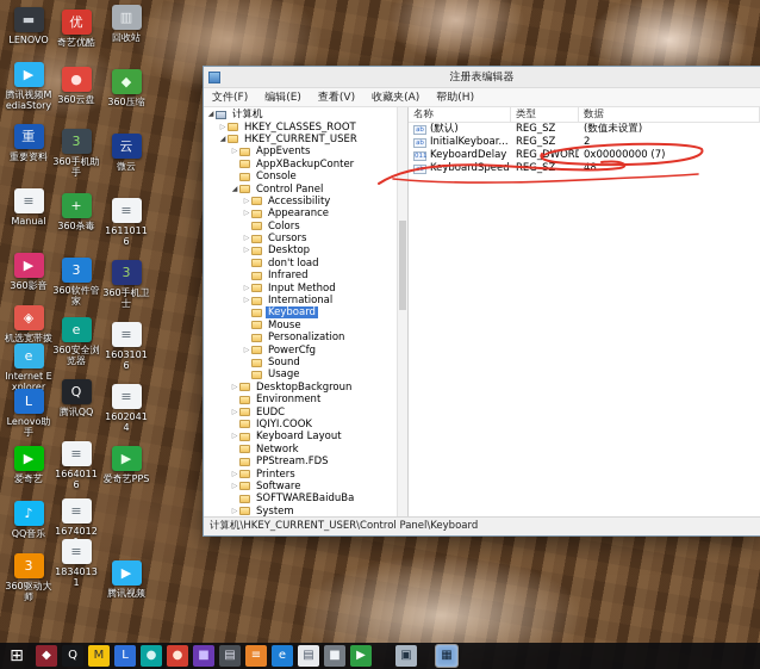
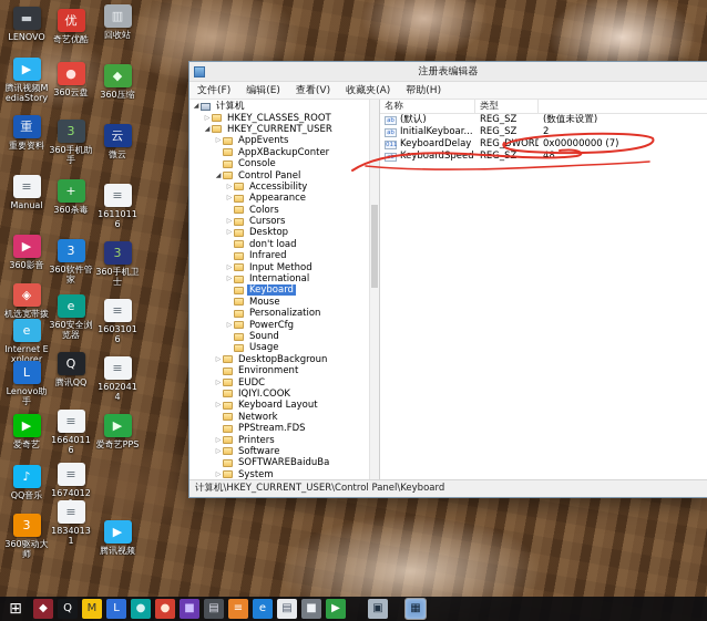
  ▬
  LENOVO
  优
  奇艺优酷
  ▥
  回收站
  ▶
  腾讯视频MediaStory
  ●
  360云盘
  ◆
  360压缩
  重
  重要资料
  3
  360手机助手
  云
  微云
  ≡
  Manual
  +
  360杀毒
  ≡
  16110116
  ▶
  360影音
  3
  360软件管家
  3
  360手机卫士
  ◈
  机选宽带拨
  e
  Internet Explorer
  e
  360安全浏览器
  ≡
  16031016
  L
  Lenovo助手
  Q
  腾讯QQ
  ≡
  16020414
  ▶
  爱奇艺
  ≡
  16640116
  ▶
  爱奇艺PPS
  ♪
  QQ音乐
  ≡
  1674012
  3
  360驱动大师
  ≡
  18340131
  ▶
  腾讯视频
  注册表编辑器
  文件(F)
  编辑(E)
  查看(V)
  收藏夹(A)
  帮助(H)
  计算机
  HKEY_CLASSES_ROOT
  HKEY_CURRENT_USER
  AppEvents
  AppXBackupConter
  Console
  Control Panel
  Accessibility
  Appearance
  Colors
  Cursors
  Desktop
  don't load
  Infrared
  Input Method
  International
  Keyboard
  Mouse
  Personalization
  PowerCfg
  Sound
  Usage
  DesktopBackgroun
  Environment
  EUDC
  IQIYI.COOK
  Keyboard Layout
  Network
  PPStream.FDS
  Printers
  Software
  SOFTWAREBaiduBa
  System
  名称
  类型
- 数据
  REG_SZ
  (数值未设置)
  InitialKeyboar...
  REG_SZ
  2
  KeyboardDelay
  REG_WORD
  0x00000000 (7)
  KeyboardSpeed
  48
  计算机\HKEY_CURRENT_USER\Control Panel\Keyboard
  ⊞
  ◆
  Q
  M
  L
  ●
  ●
  ■
  ▤
  ≡
  e
  ▤
  ■
  ▶
  ▣
  ▦
